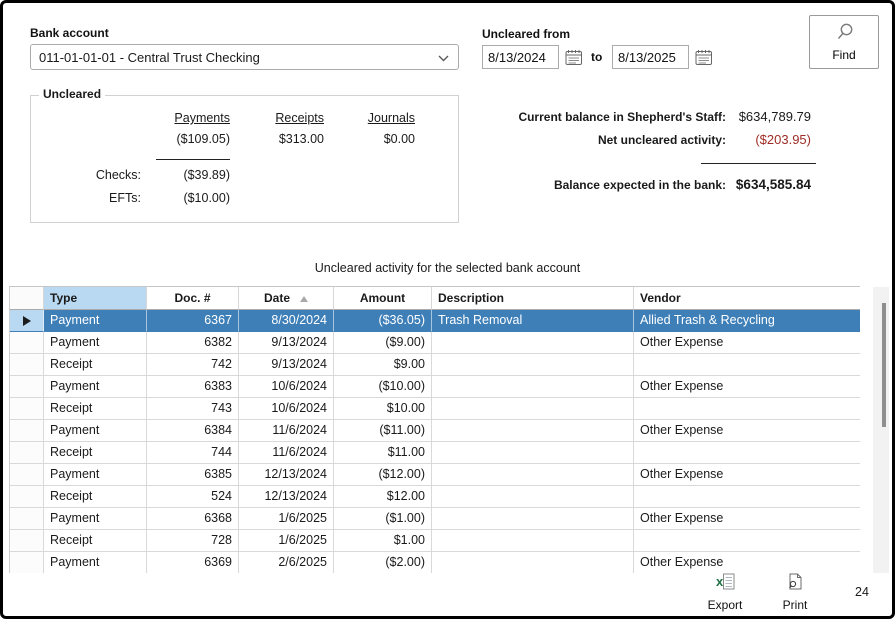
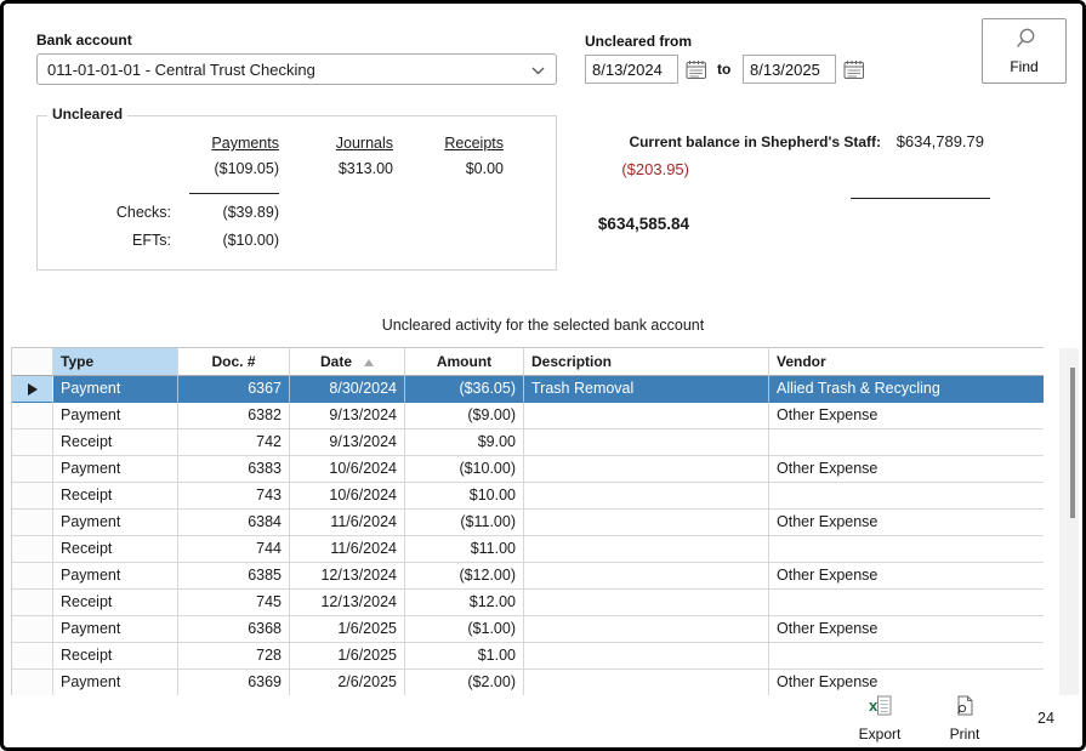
  Bank account
  011-01-01-01 - Central Trust Checking
  Uncleared from
  8/13/2024
  to
  8/13/2025
  Find
  Uncleared
  Payments
  ($109.05)
- Receipts
+ Journals
  $313.00
- Journals
+ Receipts
  $0.00
  Checks:
  ($39.89)
  EFTs:
  ($10.00)
  Current balance in Shepherd's Staff:
  $634,789.79
- Net uncleared activity:
  ($203.95)
- Balance expected in the bank:
  $634,585.84
  Uncleared activity for the selected bank account
  Type
  Doc. #
  Date
  Amount
  Description
  Vendor
  Payment
  6367
  8/30/2024
  ($36.05)
  Trash Removal
  Allied Trash & Recycling
  Payment
  6382
  9/13/2024
  ($9.00)
  Other Expense
  Receipt
  742
  9/13/2024
  $9.00
  Payment
  6383
  10/6/2024
  ($10.00)
  Other Expense
  Receipt
  743
  10/6/2024
  $10.00
  Payment
  6384
  11/6/2024
  ($11.00)
  Other Expense
  Receipt
  744
  11/6/2024
  $11.00
  Payment
  6385
  12/13/2024
  ($12.00)
  Other Expense
  Receipt
- 524
+ 745
  12/13/2024
  $12.00
  Payment
  6368
  1/6/2025
  ($1.00)
  Other Expense
  Receipt
  728
  1/6/2025
  $1.00
  Payment
  6369
  2/6/2025
  ($2.00)
  Other Expense
  x
  Export
  Print
  24
